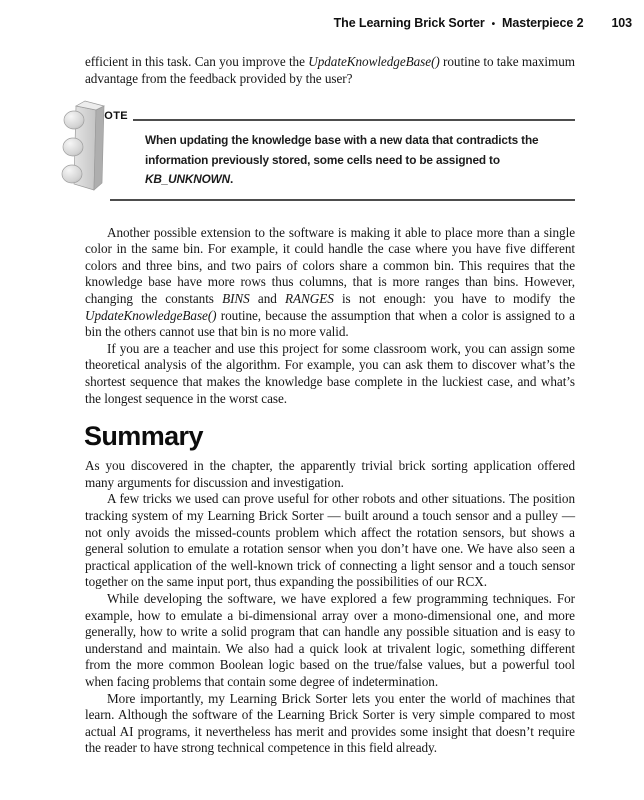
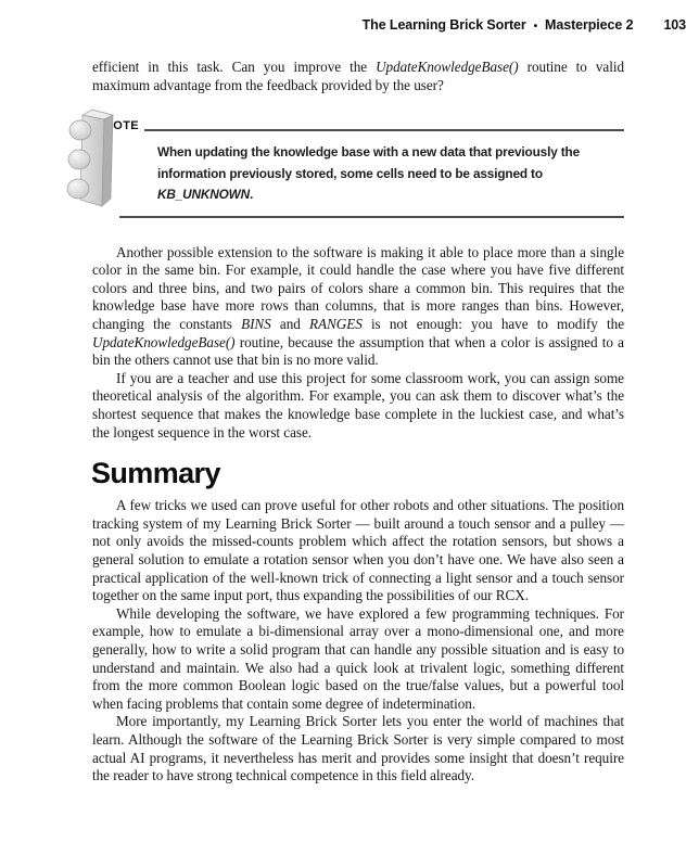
  The Learning Brick Sorter
  •
  Masterpiece 2
  103
- efficient in this task. Can you improve the UpdateKnowledgeBase() routine to take maximum advantage from the feedback provided by the user?
+ efficient in this task. Can you improve the UpdateKnowledgeBase() routine to valid maximum advantage from the feedback provided by the user?
  ote
- When updating the knowledge base with a new data that contradicts the information previously stored, some cells need to be assigned to KB_UNKNOWN.
+ When updating the knowledge base with a new data that previously the information previously stored, some cells need to be assigned to KB_UNKNOWN.
- Another possible extension to the software is making it able to place more than a single color in the same bin. For example, it could handle the case where you have five different colors and three bins, and two pairs of colors share a common bin. This requires that the knowledge base have more rows thus columns, that is more ranges than bins. However, changing the constants BINS and RANGES is not enough: you have to modify the UpdateKnowledgeBase() routine, because the assumption that when a color is assigned to a bin the others cannot use that bin is no more valid.
+ Another possible extension to the software is making it able to place more than a single color in the same bin. For example, it could handle the case where you have five different colors and three bins, and two pairs of colors share a common bin. This requires that the knowledge base have more rows than columns, that is more ranges than bins. However, changing the constants BINS and RANGES is not enough: you have to modify the UpdateKnowledgeBase() routine, because the assumption that when a color is assigned to a bin the others cannot use that bin is no more valid.
  If you are a teacher and use this project for some classroom work, you can assign some theoretical analysis of the algorithm. For example, you can ask them to discover what’s the shortest sequence that makes the knowledge base complete in the luckiest case, and what’s the longest sequence in the worst case.
  Summary
- As you discovered in the chapter, the apparently trivial brick sorting application offered many arguments for discussion and investigation.
  A few tricks we used can prove useful for other robots and other situations. The position tracking system of my Learning Brick Sorter — built around a touch sensor and a pulley — not only avoids the missed-counts problem which affect the rotation sensors, but shows a general solution to emulate a rotation sensor when you don’t have one. We have also seen a practical application of the well-known trick of connecting a light sensor and a touch sensor together on the same input port, thus expanding the possibilities of our RCX.
  While developing the software, we have explored a few programming techniques. For example, how to emulate a bi-dimensional array over a mono-dimensional one, and more generally, how to write a solid program that can handle any possible situation and is easy to understand and maintain. We also had a quick look at trivalent logic, something different from the more common Boolean logic based on the true/false values, but a powerful tool when facing problems that contain some degree of indetermination.
  More importantly, my Learning Brick Sorter lets you enter the world of machines that learn. Although the software of the Learning Brick Sorter is very simple compared to most actual AI programs, it nevertheless has merit and provides some insight that doesn’t require the reader to have strong technical competence in this field already.
